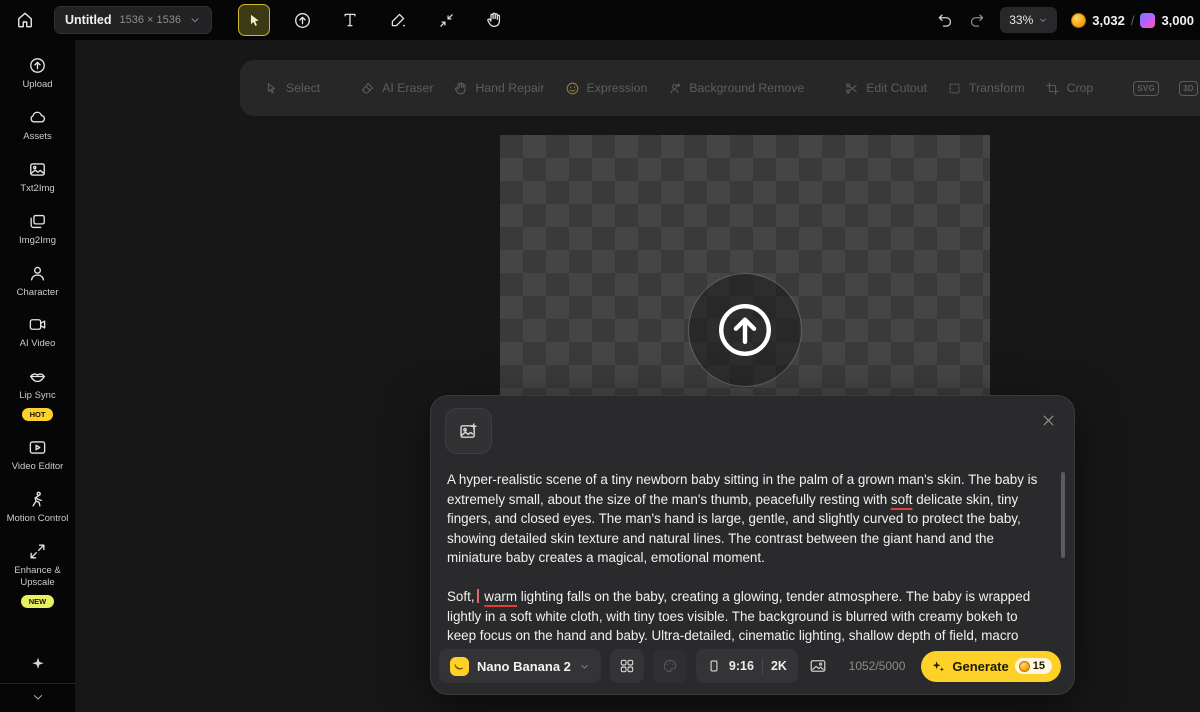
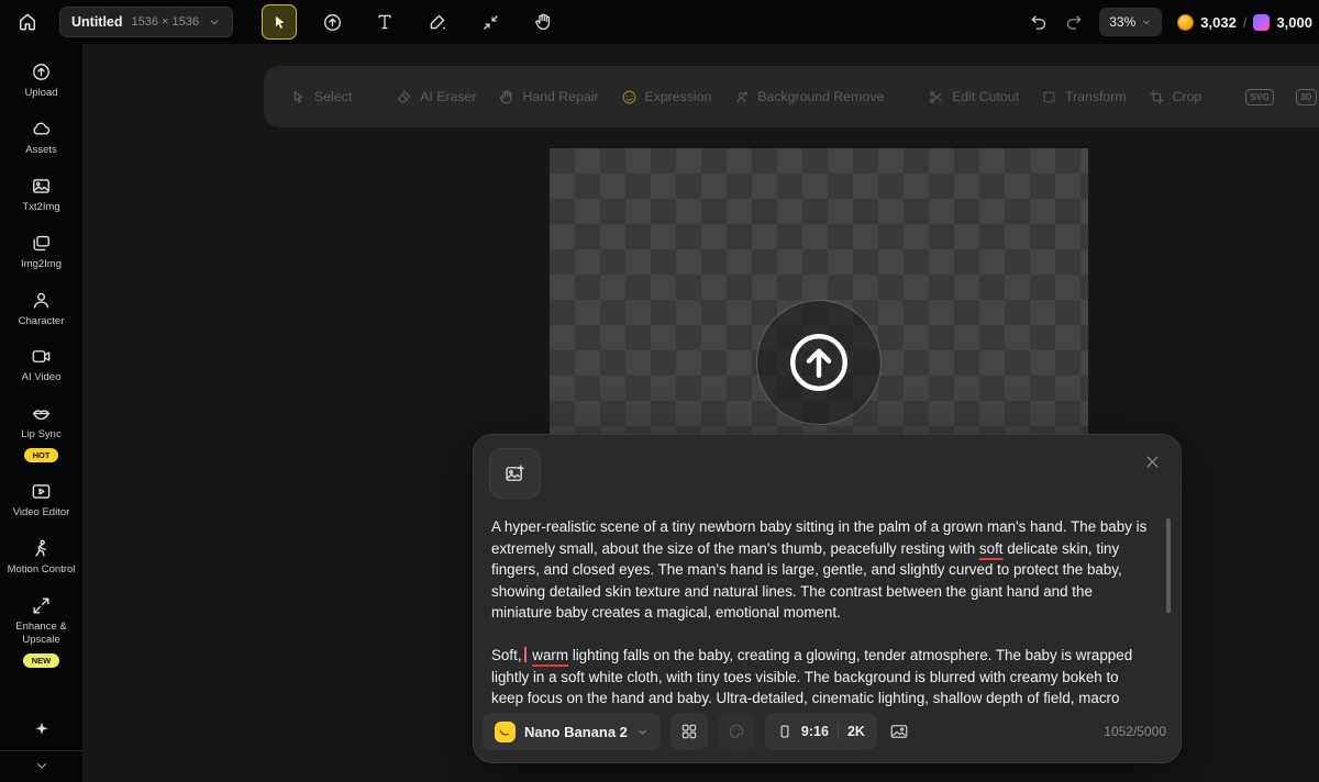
  Untitled
  1536 × 1536
  33%
  3,032
  /
  3,000
  Upload
  Assets
  Txt2Img
  Img2Img
  Character
  AI Video
  Lip Sync
  HOT
  Video Editor
  Motion Control
  Enhance & Upscale
  NEW
  Select
  AI Eraser
  Hand Repair
  Expression
  Background Remove
  Edit Cutout
  Transform
  Crop
  SVG
  3D
- A hyper-realistic scene of a tiny newborn baby sitting in the palm of a grown man's skin. The baby is extremely small, about the size of the man's thumb, peacefully resting with soft delicate skin, tiny fingers, and closed eyes. The man's hand is large, gentle, and slightly curved to protect the baby, showing detailed skin texture and natural lines. The contrast between the giant hand and the miniature baby creates a magical, emotional moment.
+ A hyper-realistic scene of a tiny newborn baby sitting in the palm of a grown man's hand. The baby is extremely small, about the size of the man's thumb, peacefully resting with soft delicate skin, tiny fingers, and closed eyes. The man's hand is large, gentle, and slightly curved to protect the baby, showing detailed skin texture and natural lines. The contrast between the giant hand and the miniature baby creates a magical, emotional moment.
  Soft, warm lighting falls on the baby, creating a glowing, tender atmosphere. The baby is wrapped lightly in a soft white cloth, with tiny toes visible. The background is blurred with creamy bokeh to keep focus on the hand and baby. Ultra-detailed, cinematic lighting, shallow depth of field, macro
  Nano Banana 2
  9:16
  2K
  1052/5000
- Generate
- 15
